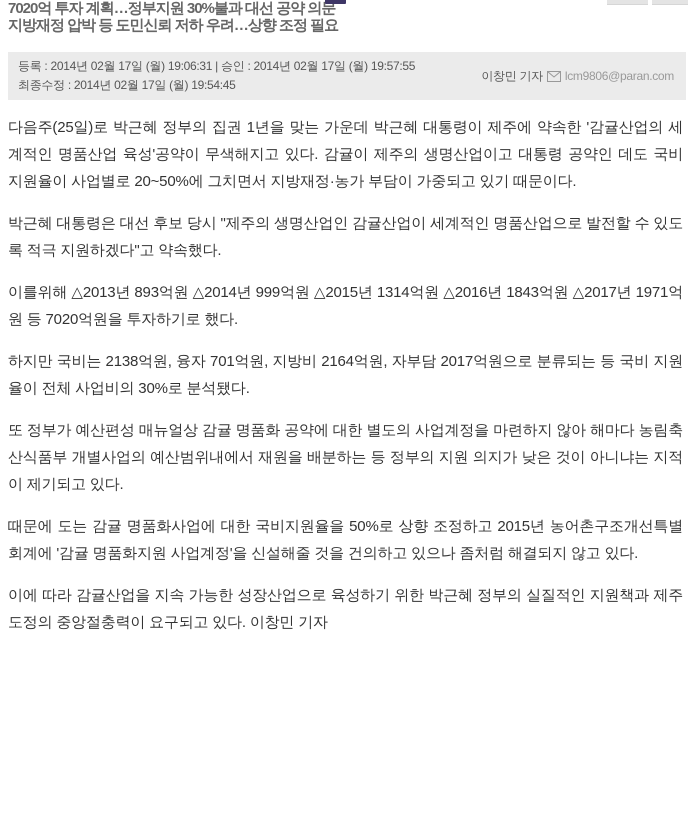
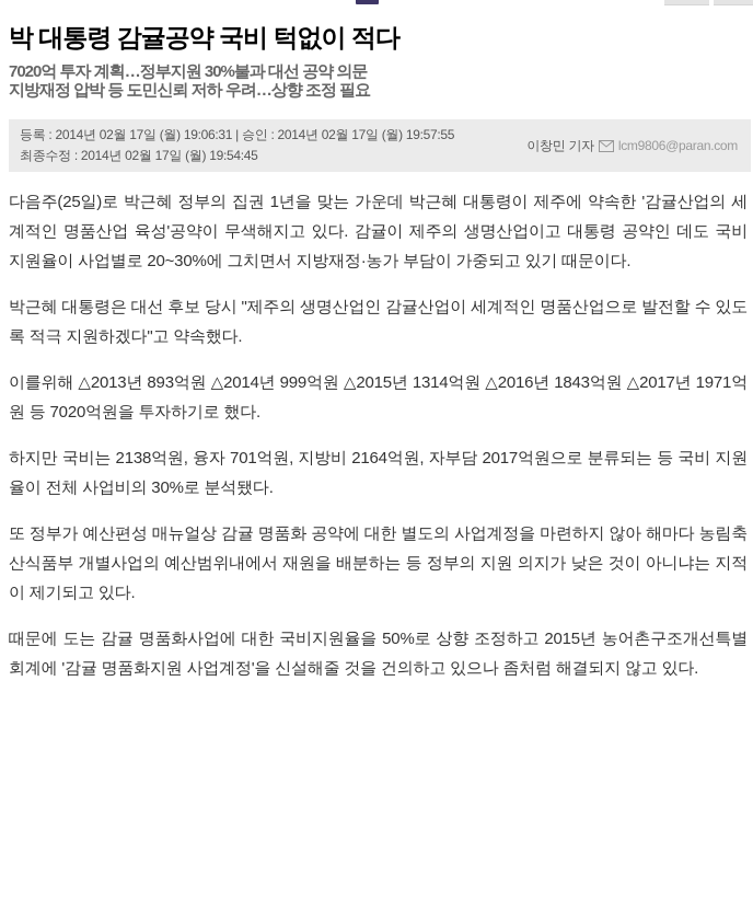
+ 박 대통령 감귤공약 국비 턱없이 적다
  7020억 투자 계획…정부지원 30%불과 대선 공약 의문
  지방재정 압박 등 도민신뢰 저하 우려…상향 조정 필요
  등록 : 2014년 02월 17일 (월) 19:06:31 | 승인 : 2014년 02월 17일 (월) 19:57:55
  최종수정 : 2014년 02월 17일 (월) 19:54:45
  이창민 기자
  lcm9806@paran.com
- 다음주(25일)로 박근혜 정부의 집권 1년을 맞는 가운데 박근혜 대통령이 제주에 약속한 '감귤산업의 세계적인 명품산업 육성'공약이 무색해지고 있다. 감귤이 제주의 생명산업이고 대통령 공약인 데도 국비 지원율이 사업별로 20~50%에 그치면서 지방재정·농가 부담이 가중되고 있기 때문이다.
+ 다음주(25일)로 박근혜 정부의 집권 1년을 맞는 가운데 박근혜 대통령이 제주에 약속한 '감귤산업의 세계적인 명품산업 육성'공약이 무색해지고 있다. 감귤이 제주의 생명산업이고 대통령 공약인 데도 국비 지원율이 사업별로 20~30%에 그치면서 지방재정·농가 부담이 가중되고 있기 때문이다.
  박근혜 대통령은 대선 후보 당시 "제주의 생명산업인 감귤산업이 세계적인 명품산업으로 발전할 수 있도록 적극 지원하겠다"고 약속했다.
  이를위해 △2013년 893억원 △2014년 999억원 △2015년 1314억원 △2016년 1843억원 △2017년 1971억원 등 7020억원을 투자하기로 했다.
  하지만 국비는 2138억원, 융자 701억원, 지방비 2164억원, 자부담 2017억원으로 분류되는 등 국비 지원율이 전체 사업비의 30%로 분석됐다.
  또 정부가 예산편성 매뉴얼상 감귤 명품화 공약에 대한 별도의 사업계정을 마련하지 않아 해마다 농림축산식품부 개별사업의 예산범위내에서 재원을 배분하는 등 정부의 지원 의지가 낮은 것이 아니냐는 지적이 제기되고 있다.
  때문에 도는 감귤 명품화사업에 대한 국비지원율을 50%로 상향 조정하고 2015년 농어촌구조개선특별회계에 '감귤 명품화지원 사업계정'을 신설해줄 것을 건의하고 있으나 좀처럼 해결되지 않고 있다.
- 이에 따라 감귤산업을 지속 가능한 성장산업으로 육성하기 위한 박근혜 정부의 실질적인 지원책과 제주도정의 중앙절충력이 요구되고 있다. 이창민 기자
